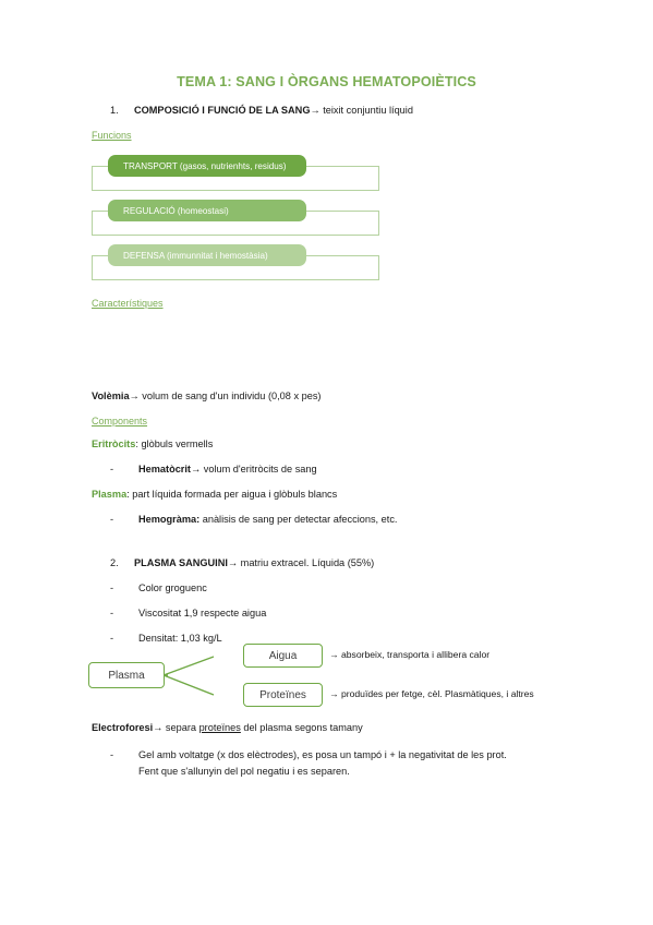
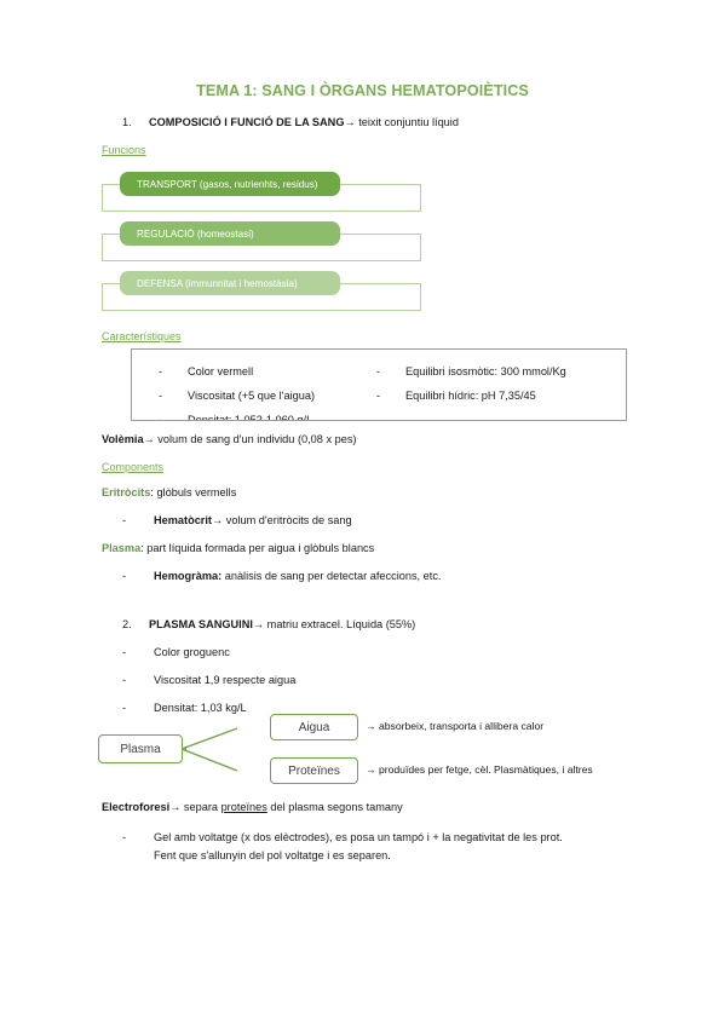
  TEMA 1: SANG I ÒRGANS HEMATOPOIÈTICS
  1. COMPOSICIÓ I FUNCIÓ DE LA SANG→ teixit conjuntiu líquid
  Funcions
  TRANSPORT (gasos, nutrienhts, residus)
  REGULACIÓ (homeostasi)
  DEFENSA (immunnitat i hemostàsia)
  Característiques
+ - Color vermell
+ - Equilibri isosmòtic: 300 mmol/Kg
+ - Viscositat (+5 que l'aigua)
+ - Equilibri hídric: pH 7,35/45
  Volèmia→ volum de sang d'un individu (0,08 x pes)
  Components
  Eritròcits: glòbuls vermells
  - Hematòcrit→ volum d'eritròcits de sang
  Plasma: part líquida formada per aigua i glòbuls blancs
  - Hemogràma: anàlisis de sang per detectar afeccions, etc.
  2. PLASMA SANGUINI→ matriu extracel. Líquida (55%)
  - Color groguenc
  - Viscositat 1,9 respecte aigua
  - Densitat: 1,03 kg/L
  Plasma
  Aigua
  Proteïnes
  → absorbeix, transporta i allibera calor
  → produïdes per fetge, cèl. Plasmàtiques, i altres
  Electroforesi→ separa proteïnes del plasma segons tamany
  - Gel amb voltatge (x dos elèctrodes), es posa un tampó i + la negativitat de les prot.
- Fent que s'allunyin del pol negatiu i es separen.
+ Fent que s'allunyin del pol voltatge i es separen.
